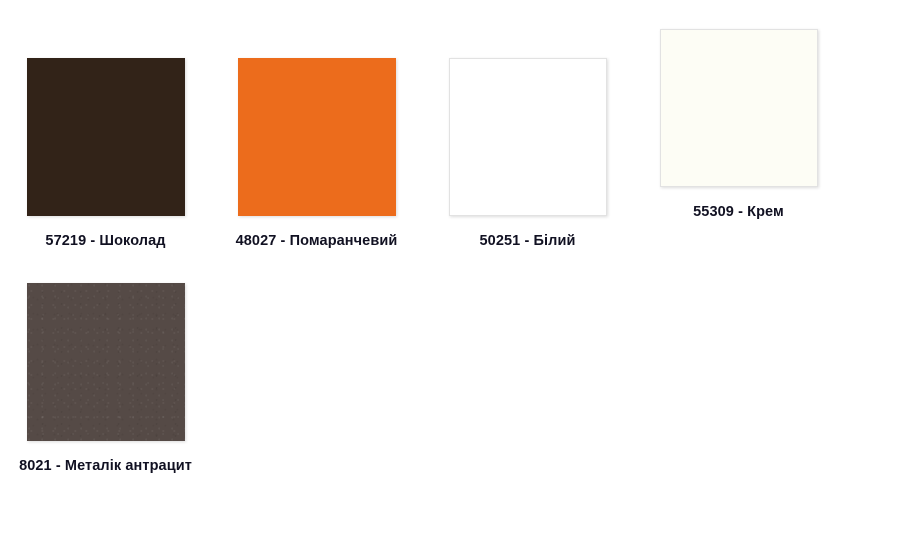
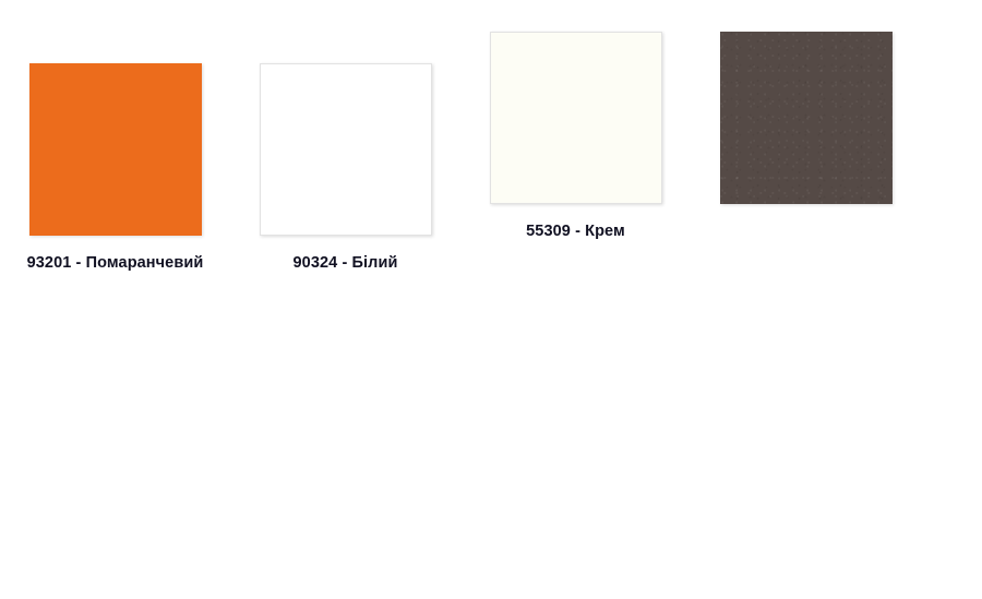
- 57219 - Шоколад
- 48027 - Помаранчевий
+ 93201 - Помаранчевий
- 50251 - Білий
+ 90324 - Білий
  55309 - Крем
- 8021 - Металік антрацит
